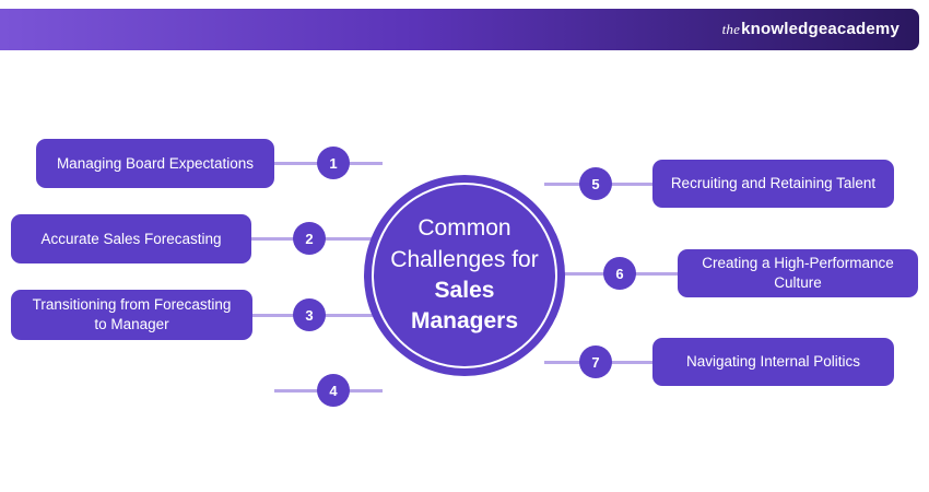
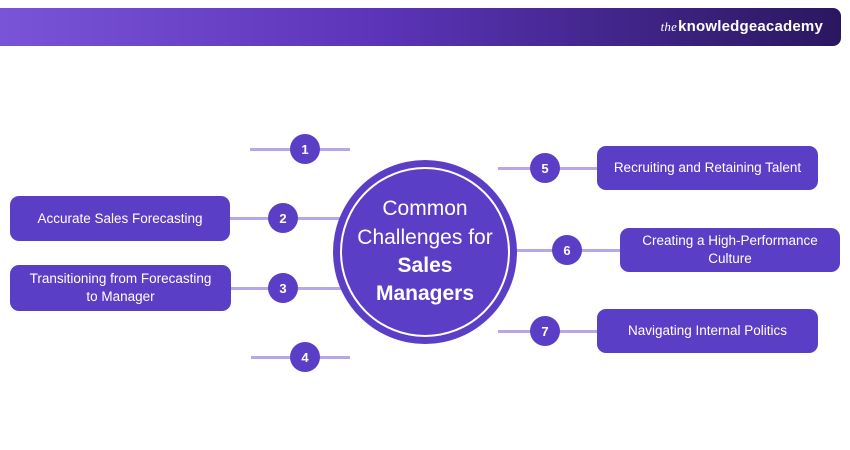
  theknowledgeacademy
- Managing Board Expectations
  Accurate Sales Forecasting
  Transitioning from Forecasting to Manager
  Recruiting and Retaining Talent
  Creating a High-Performance Culture
  Navigating Internal Politics
  1
  2
  3
  4
  5
  6
  7
  Common Challenges for Sales Managers
